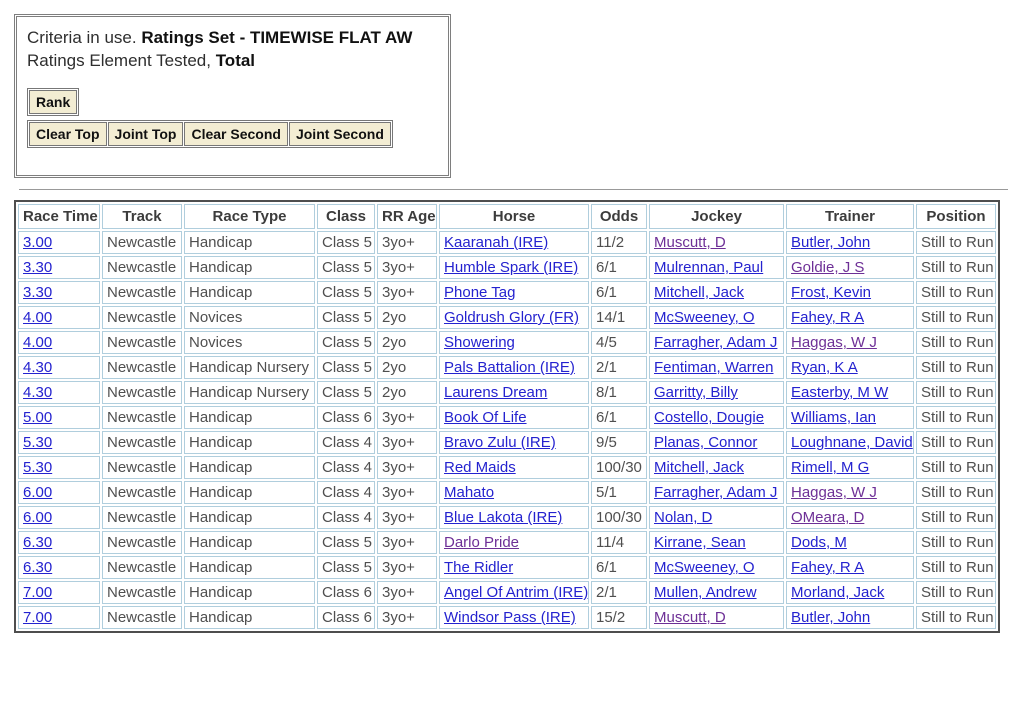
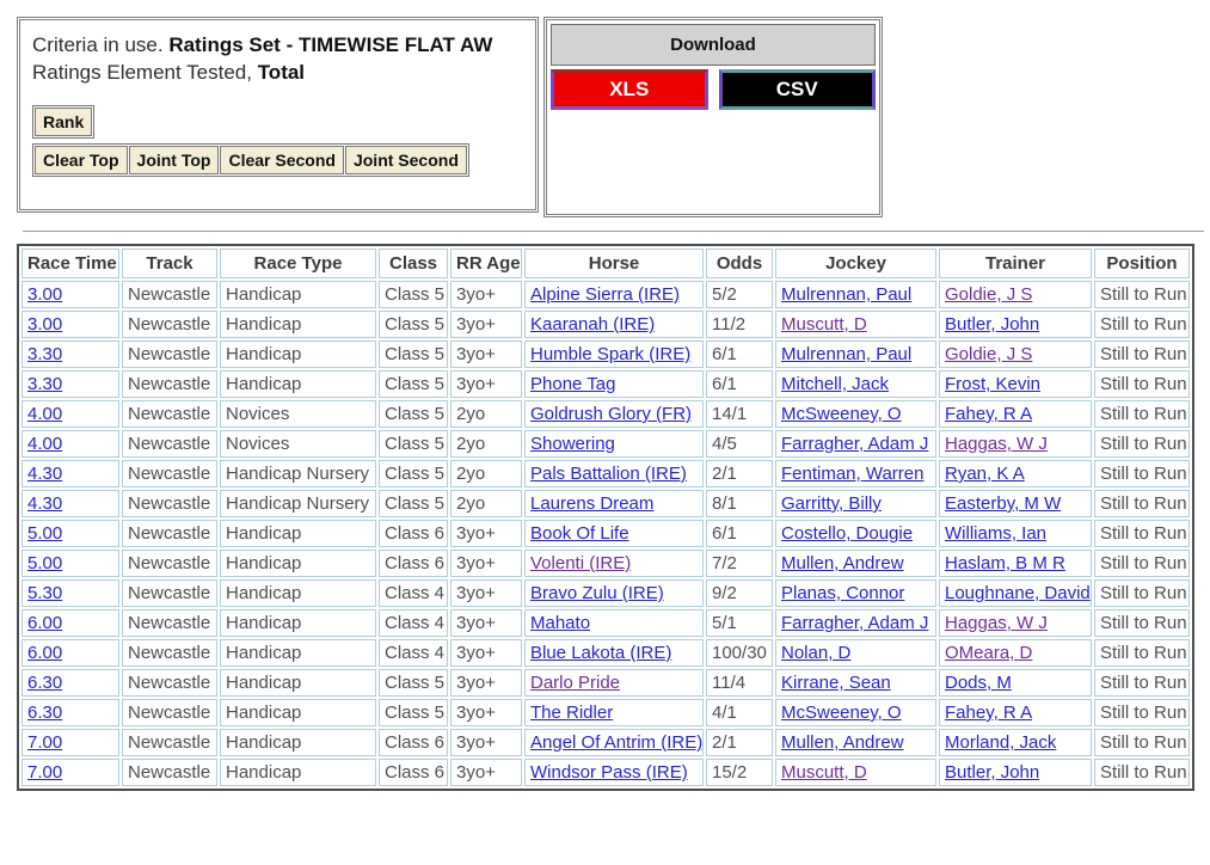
  Criteria in use. Ratings Set - TIMEWISE FLAT AW
  Ratings Element Tested, Total
  Rank
  Clear Top Joint Top Clear Second Joint Second
+ Download
+ XLS
+ CSV
  Race Time	Track	Race Type	Class	RR Age	Horse	Odds	Jockey	Trainer	Position
+ 3.00	Newcastle	Handicap	Class 5	3yo+	Alpine Sierra (IRE)	5/2	Mulrennan, Paul	Goldie, J S	Still to Run
  3.00	Newcastle	Handicap	Class 5	3yo+	Kaaranah (IRE)	11/2	Muscutt, D	Butler, John	Still to Run
  3.30	Newcastle	Handicap	Class 5	3yo+	Humble Spark (IRE)	6/1	Mulrennan, Paul	Goldie, J S	Still to Run
  3.30	Newcastle	Handicap	Class 5	3yo+	Phone Tag	6/1	Mitchell, Jack	Frost, Kevin	Still to Run
  4.00	Newcastle	Novices	Class 5	2yo	Goldrush Glory (FR)	14/1	McSweeney, O	Fahey, R A	Still to Run
  4.00	Newcastle	Novices	Class 5	2yo	Showering	4/5	Farragher, Adam J	Haggas, W J	Still to Run
  4.30	Newcastle	Handicap Nursery	Class 5	2yo	Pals Battalion (IRE)	2/1	Fentiman, Warren	Ryan, K A	Still to Run
  4.30	Newcastle	Handicap Nursery	Class 5	2yo	Laurens Dream	8/1	Garritty, Billy	Easterby, M W	Still to Run
  5.00	Newcastle	Handicap	Class 6	3yo+	Book Of Life	6/1	Costello, Dougie	Williams, Ian	Still to Run
+ 5.00	Newcastle	Handicap	Class 6	3yo+	Volenti (IRE)	7/2	Mullen, Andrew	Haslam, B M R	Still to Run
- 5.30	Newcastle	Handicap	Class 4	3yo+	Bravo Zulu (IRE)	9/5	Planas, Connor	Loughnane, David	Still to Run
+ 5.30	Newcastle	Handicap	Class 4	3yo+	Bravo Zulu (IRE)	9/2	Planas, Connor	Loughnane, David	Still to Run
- 5.30	Newcastle	Handicap	Class 4	3yo+	Red Maids	100/30	Mitchell, Jack	Rimell, M G	Still to Run
  6.00	Newcastle	Handicap	Class 4	3yo+	Mahato	5/1	Farragher, Adam J	Haggas, W J	Still to Run
  6.00	Newcastle	Handicap	Class 4	3yo+	Blue Lakota (IRE)	100/30	Nolan, D	OMeara, D	Still to Run
  6.30	Newcastle	Handicap	Class 5	3yo+	Darlo Pride	11/4	Kirrane, Sean	Dods, M	Still to Run
- 6.30	Newcastle	Handicap	Class 5	3yo+	The Ridler	6/1	McSweeney, O	Fahey, R A	Still to Run
+ 6.30	Newcastle	Handicap	Class 5	3yo+	The Ridler	4/1	McSweeney, O	Fahey, R A	Still to Run
  7.00	Newcastle	Handicap	Class 6	3yo+	Angel Of Antrim (IRE)	2/1	Mullen, Andrew	Morland, Jack	Still to Run
  7.00	Newcastle	Handicap	Class 6	3yo+	Windsor Pass (IRE)	15/2	Muscutt, D	Butler, John	Still to Run
